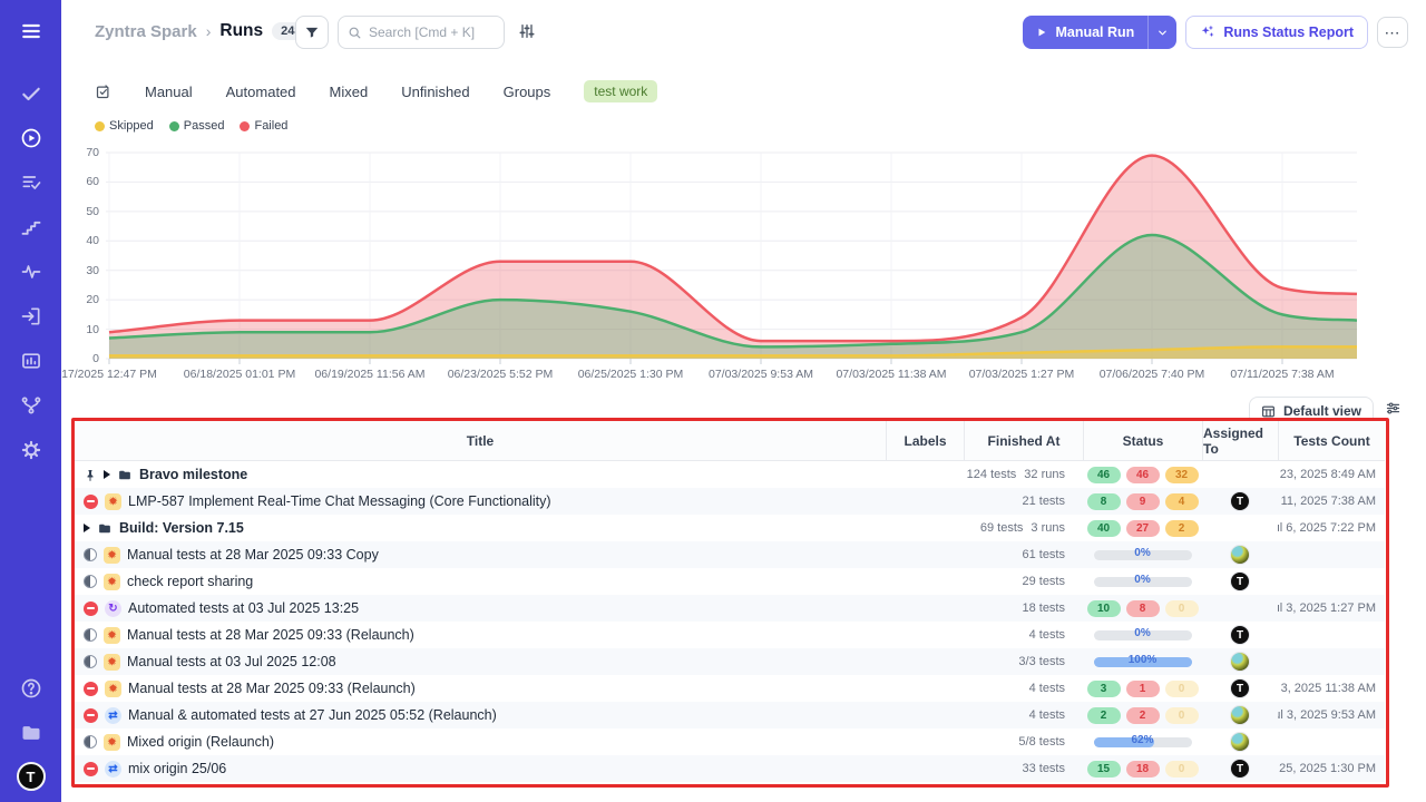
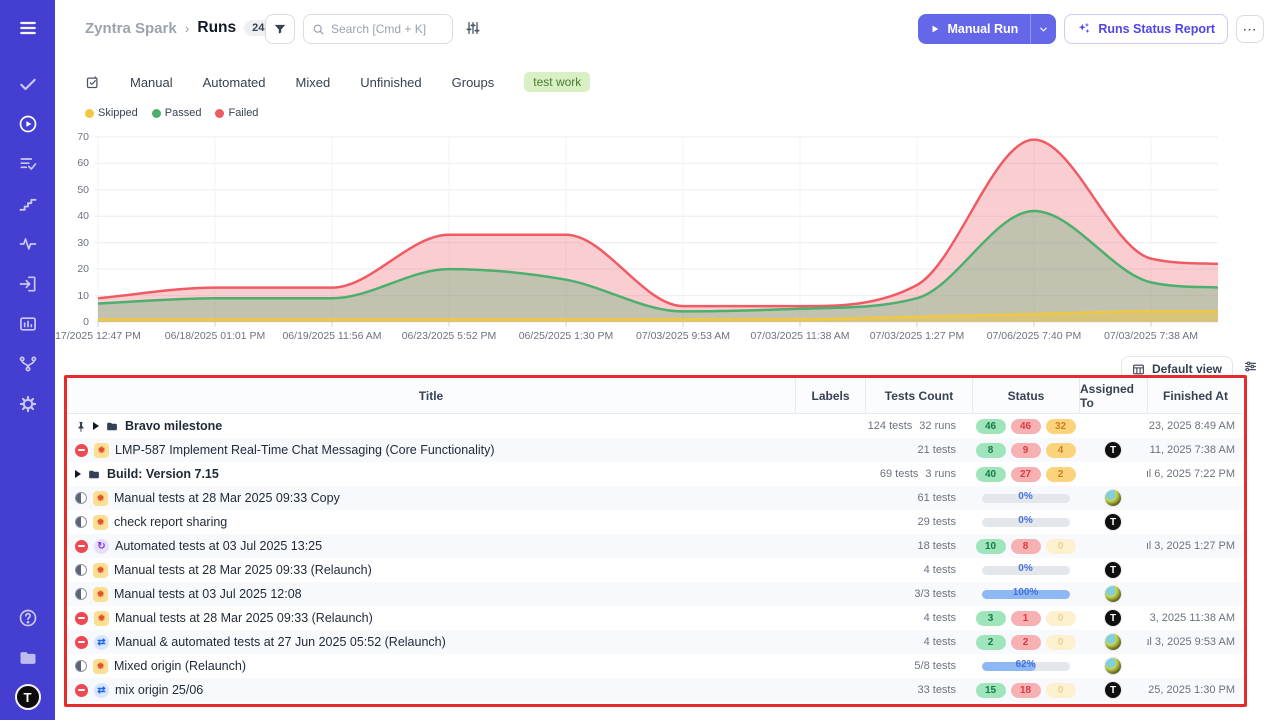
  T
  Zyntra Spark
  ›
  Runs
  Search [Cmd + K]
  Manual Run
  Runs Status Report
  ⋯
  Manual
  Automated
  Mixed
  Unfinished
  Groups
  test work
  Skipped
  Passed
  Failed
  0
  10
  20
  30
  40
  50
  60
  70
  17/2025 12:47 PM
  06/18/2025 01:01 PM
  06/19/2025 11:56 AM
  06/23/2025 5:52 PM
  06/25/2025 1:30 PM
  07/03/2025 9:53 AM
  07/03/2025 11:38 AM
  07/03/2025 1:27 PM
  07/06/2025 7:40 PM
- 07/11/2025 7:38 AM
+ 07/03/2025 7:38 AM
  Default view
  Title
  Labels
- Finished At
+ Tests Count
  Status
  Assigned To
- Tests Count
+ Finished At
  Bravo milestone
  124 tests
  32 runs
  46
  46
  32
  23, 2025 8:49 AM
  ✹
  LMP-587 Implement Real-Time Chat Messaging (Core Functionality)
  21 tests
  8
  9
  4
  T
  11, 2025 7:38 AM
  Build: Version 7.15
  69 tests
  3 runs
  40
  27
  2
  l 6, 2025 7:22 PM
  ✹
  Manual tests at 28 Mar 2025 09:33 Copy
  61 tests
  0%
  ✹
  check report sharing
  29 tests
  0%
  T
  ↻
  Automated tests at 03 Jul 2025 13:25
  18 tests
  10
  8
  0
  l 3, 2025 1:27 PM
  ✹
  Manual tests at 28 Mar 2025 09:33 (Relaunch)
  4 tests
  0%
  T
  ✹
  Manual tests at 03 Jul 2025 12:08
  3/3 tests
  100%
  ✹
  Manual tests at 28 Mar 2025 09:33 (Relaunch)
  4 tests
  3
  1
  0
  T
  3, 2025 11:38 AM
  ⇄
  Manual & automated tests at 27 Jun 2025 05:52 (Relaunch)
  4 tests
  2
  2
  0
  ul 3, 2025 9:53 AM
  ✹
  Mixed origin (Relaunch)
  5/8 tests
  62%
  ⇄
  mix origin 25/06
  33 tests
  15
  18
  0
  T
  25, 2025 1:30 PM
